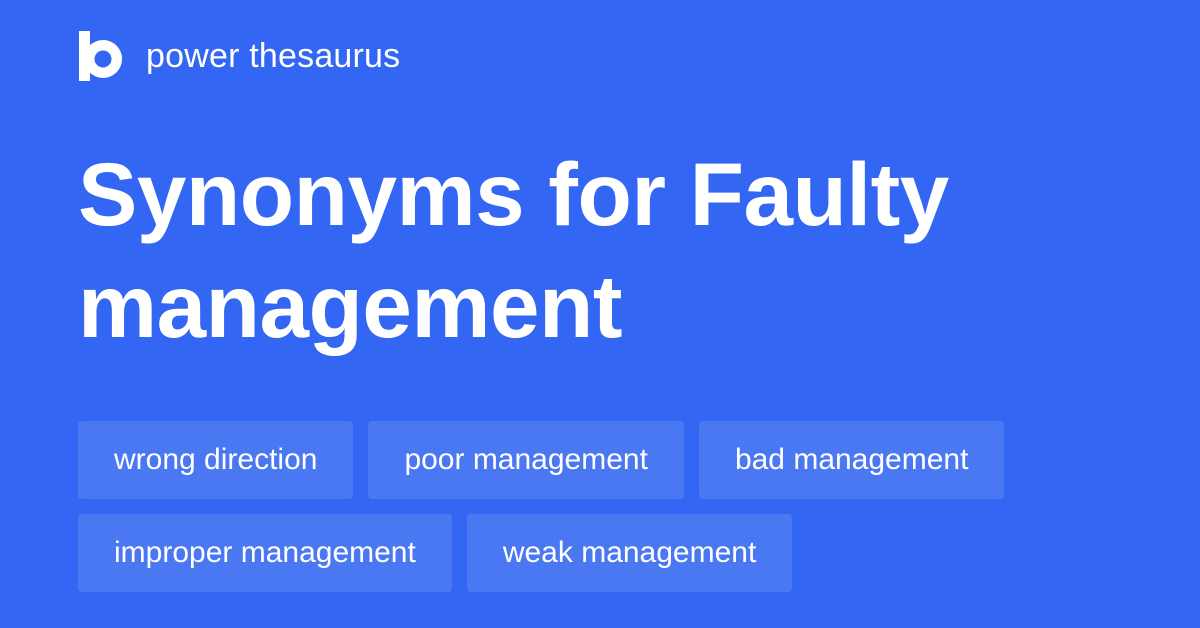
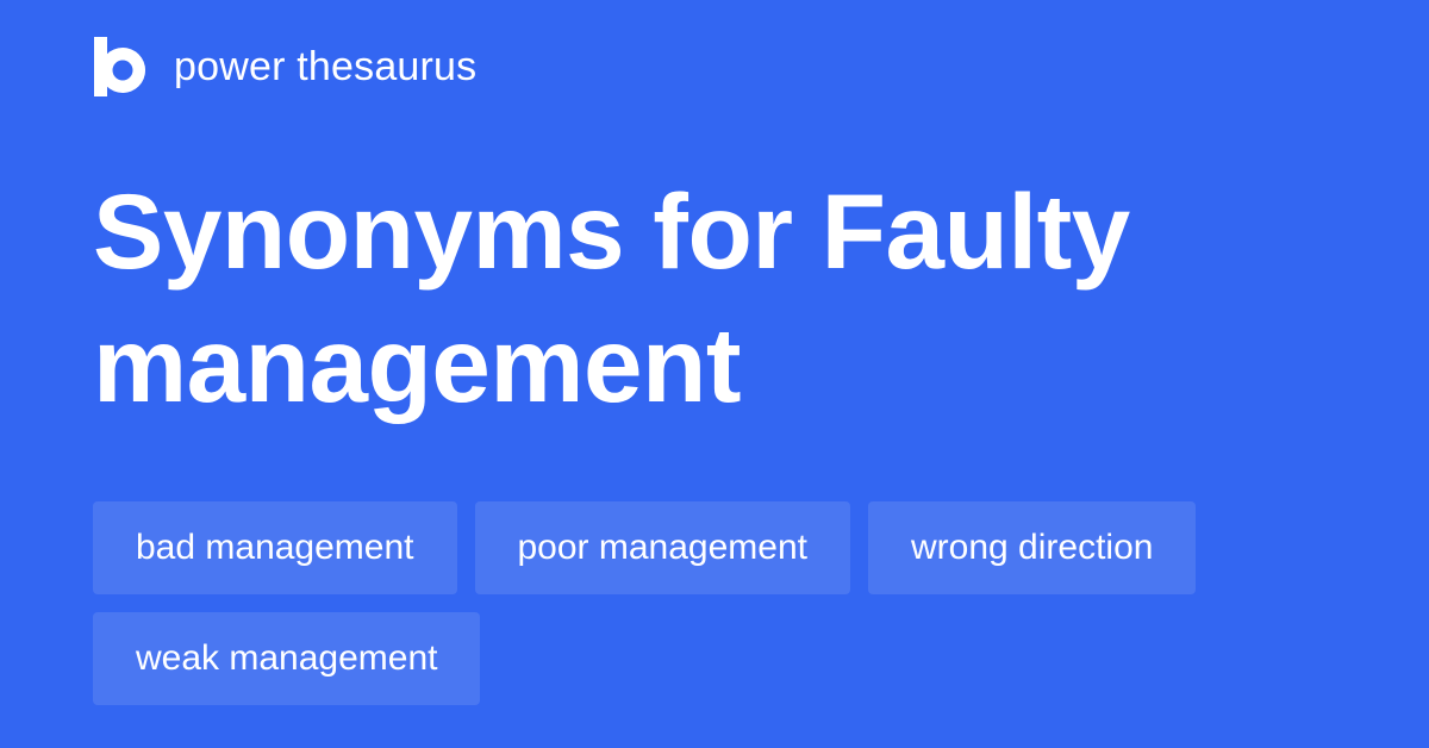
  power thesaurus
  Synonyms for Faulty
  management
- wrong direction
+ bad management
  poor management
- bad management
+ wrong direction
- improper management
  weak management
